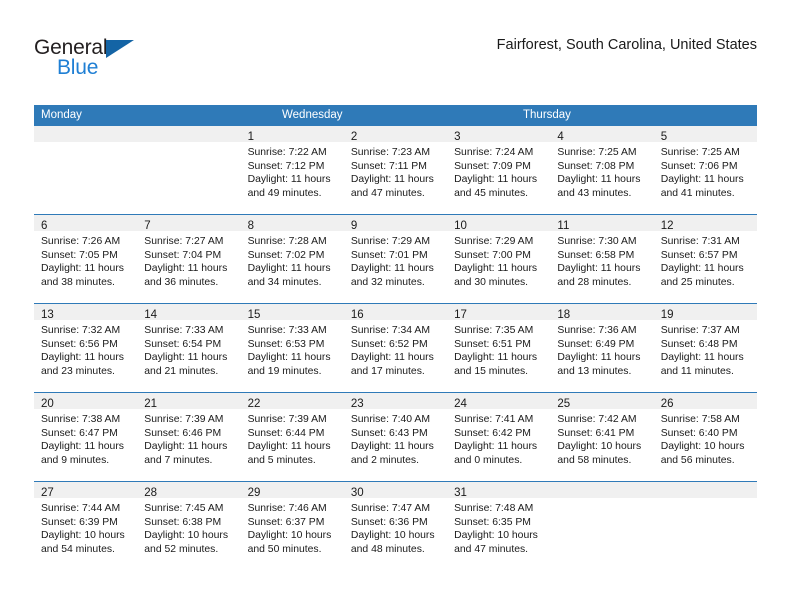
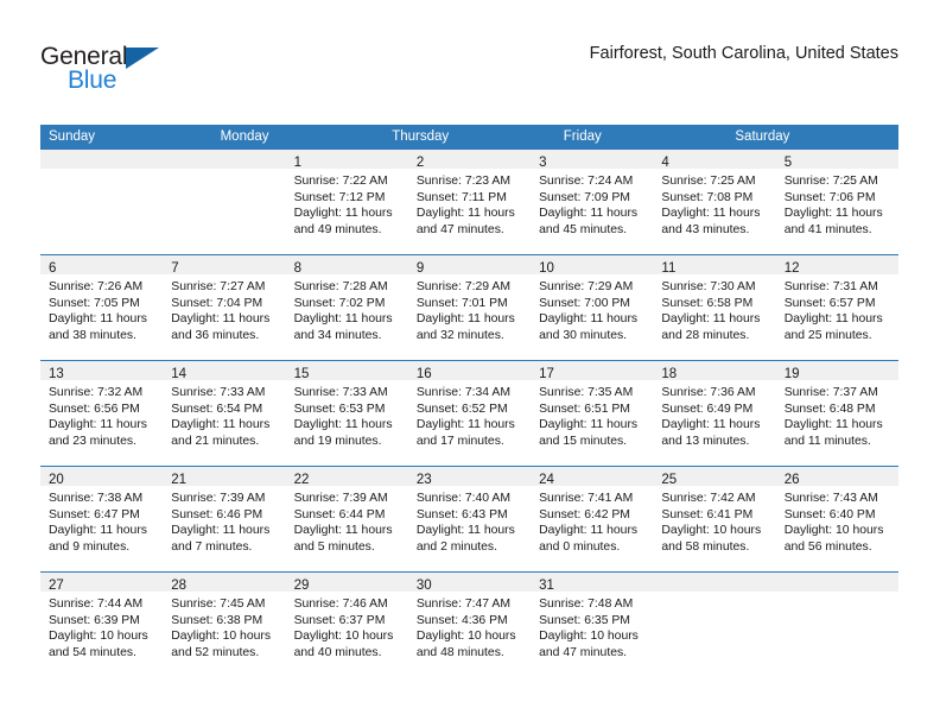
  General
  Blue
  Fairforest, South Carolina, United States
+ Sunday
  Monday
- Wednesday
  Thursday
+ Friday
+ Saturday
  1
  Sunrise: 7:22 AM
  Sunset: 7:12 PM
  Daylight: 11 hours
  and 49 minutes.
  2
  Sunrise: 7:23 AM
  Sunset: 7:11 PM
  Daylight: 11 hours
  and 47 minutes.
  3
  Sunrise: 7:24 AM
  Sunset: 7:09 PM
  Daylight: 11 hours
  and 45 minutes.
  4
  Sunrise: 7:25 AM
  Sunset: 7:08 PM
  Daylight: 11 hours
  and 43 minutes.
  5
  Sunrise: 7:25 AM
  Sunset: 7:06 PM
  Daylight: 11 hours
  and 41 minutes.
  6
  Sunrise: 7:26 AM
  Sunset: 7:05 PM
  Daylight: 11 hours
  and 38 minutes.
  7
  Sunrise: 7:27 AM
  Sunset: 7:04 PM
  Daylight: 11 hours
  and 36 minutes.
  8
  Sunrise: 7:28 AM
  Sunset: 7:02 PM
  Daylight: 11 hours
  and 34 minutes.
  9
  Sunrise: 7:29 AM
  Sunset: 7:01 PM
  Daylight: 11 hours
  and 32 minutes.
  10
  Sunrise: 7:29 AM
  Sunset: 7:00 PM
  Daylight: 11 hours
  and 30 minutes.
  11
  Sunrise: 7:30 AM
  Sunset: 6:58 PM
  Daylight: 11 hours
  and 28 minutes.
  12
  Sunrise: 7:31 AM
  Sunset: 6:57 PM
  Daylight: 11 hours
  and 25 minutes.
  13
  Sunrise: 7:32 AM
  Sunset: 6:56 PM
  Daylight: 11 hours
  and 23 minutes.
  14
  Sunrise: 7:33 AM
  Sunset: 6:54 PM
  Daylight: 11 hours
  and 21 minutes.
  15
  Sunrise: 7:33 AM
  Sunset: 6:53 PM
  Daylight: 11 hours
  and 19 minutes.
  16
  Sunrise: 7:34 AM
  Sunset: 6:52 PM
  Daylight: 11 hours
  and 17 minutes.
  17
  Sunrise: 7:35 AM
  Sunset: 6:51 PM
  Daylight: 11 hours
  and 15 minutes.
  18
  Sunrise: 7:36 AM
  Sunset: 6:49 PM
  Daylight: 11 hours
  and 13 minutes.
  19
  Sunrise: 7:37 AM
  Sunset: 6:48 PM
  Daylight: 11 hours
  and 11 minutes.
  20
  Sunrise: 7:38 AM
  Sunset: 6:47 PM
  Daylight: 11 hours
  and 9 minutes.
  21
  Sunrise: 7:39 AM
  Sunset: 6:46 PM
  Daylight: 11 hours
  and 7 minutes.
  22
  Sunrise: 7:39 AM
  Sunset: 6:44 PM
  Daylight: 11 hours
  and 5 minutes.
  23
  Sunrise: 7:40 AM
  Sunset: 6:43 PM
  Daylight: 11 hours
  and 2 minutes.
  24
  Sunrise: 7:41 AM
  Sunset: 6:42 PM
  Daylight: 11 hours
  and 0 minutes.
  25
  Sunrise: 7:42 AM
  Sunset: 6:41 PM
  Daylight: 10 hours
  and 58 minutes.
  26
- Sunrise: 7:58 AM
+ Sunrise: 7:43 AM
  Sunset: 6:40 PM
  Daylight: 10 hours
  and 56 minutes.
  27
  Sunrise: 7:44 AM
  Sunset: 6:39 PM
  Daylight: 10 hours
  and 54 minutes.
  28
  Sunrise: 7:45 AM
  Sunset: 6:38 PM
  Daylight: 10 hours
  and 52 minutes.
  29
  Sunrise: 7:46 AM
  Sunset: 6:37 PM
  Daylight: 10 hours
- and 50 minutes.
+ and 40 minutes.
  30
  Sunrise: 7:47 AM
- Sunset: 6:36 PM
+ Sunset: 4:36 PM
  Daylight: 10 hours
  and 48 minutes.
  31
  Sunrise: 7:48 AM
  Sunset: 6:35 PM
  Daylight: 10 hours
  and 47 minutes.
